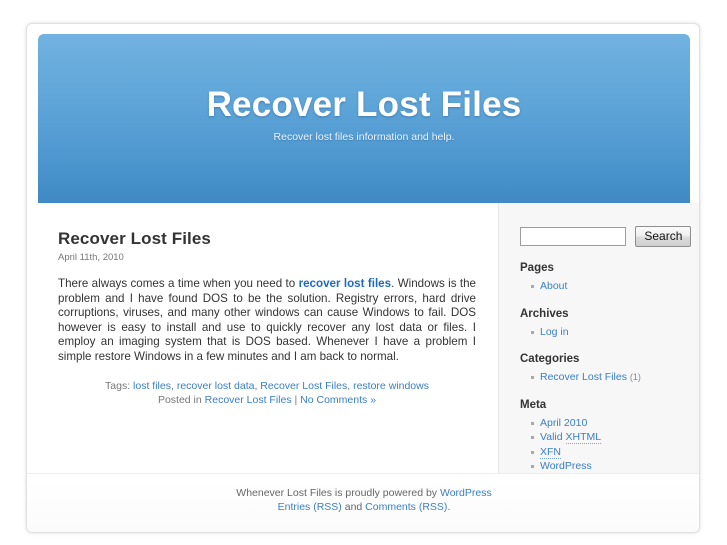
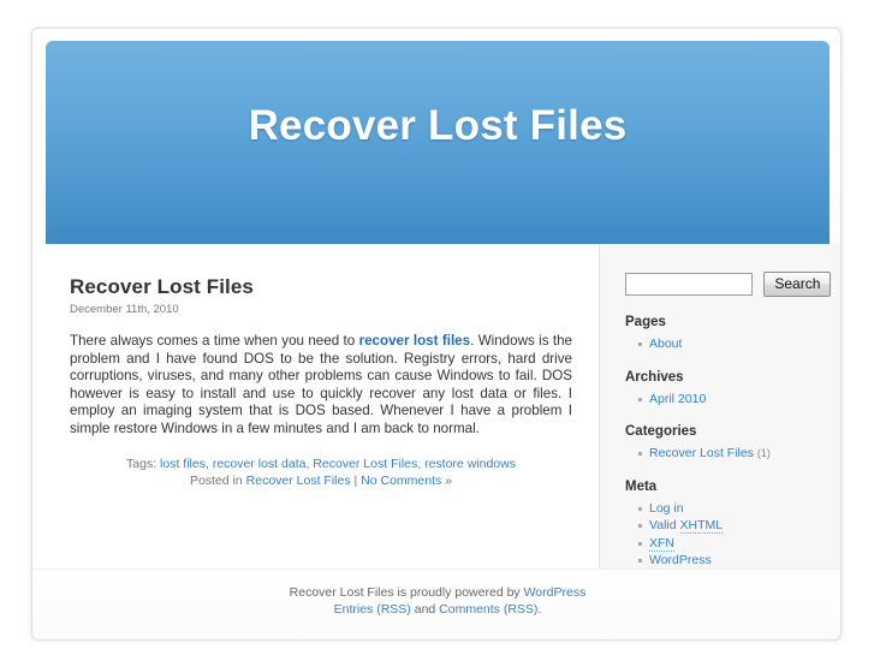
  Recover Lost Files
- Recover lost files information and help.
  Recover Lost Files
- April 11th, 2010
+ December 11th, 2010
- There always comes a time when you need to recover lost files. Windows is the problem and I have found DOS to be the solution. Registry errors, hard drive corruptions, viruses, and many other windows can cause Windows to fail. DOS however is easy to install and use to quickly recover any lost data or files. I employ an imaging system that is DOS based. Whenever I have a problem I simple restore Windows in a few minutes and I am back to normal.
+ There always comes a time when you need to recover lost files. Windows is the problem and I have found DOS to be the solution. Registry errors, hard drive corruptions, viruses, and many other problems can cause Windows to fail. DOS however is easy to install and use to quickly recover any lost data or files. I employ an imaging system that is DOS based. Whenever I have a problem I simple restore Windows in a few minutes and I am back to normal.
  Tags: lost files, recover lost data, Recover Lost Files, restore windows
  Posted in Recover Lost Files | No Comments »
  Search
  Pages
  About
  Archives
- Log in
+ April 2010
  Categories
  Recover Lost Files (1)
  Meta
- April 2010
+ Log in
  Valid XHTML
  XFN
  WordPress
- Whenever Lost Files is proudly powered by WordPress
+ Recover Lost Files is proudly powered by WordPress
  Entries (RSS) and Comments (RSS).
